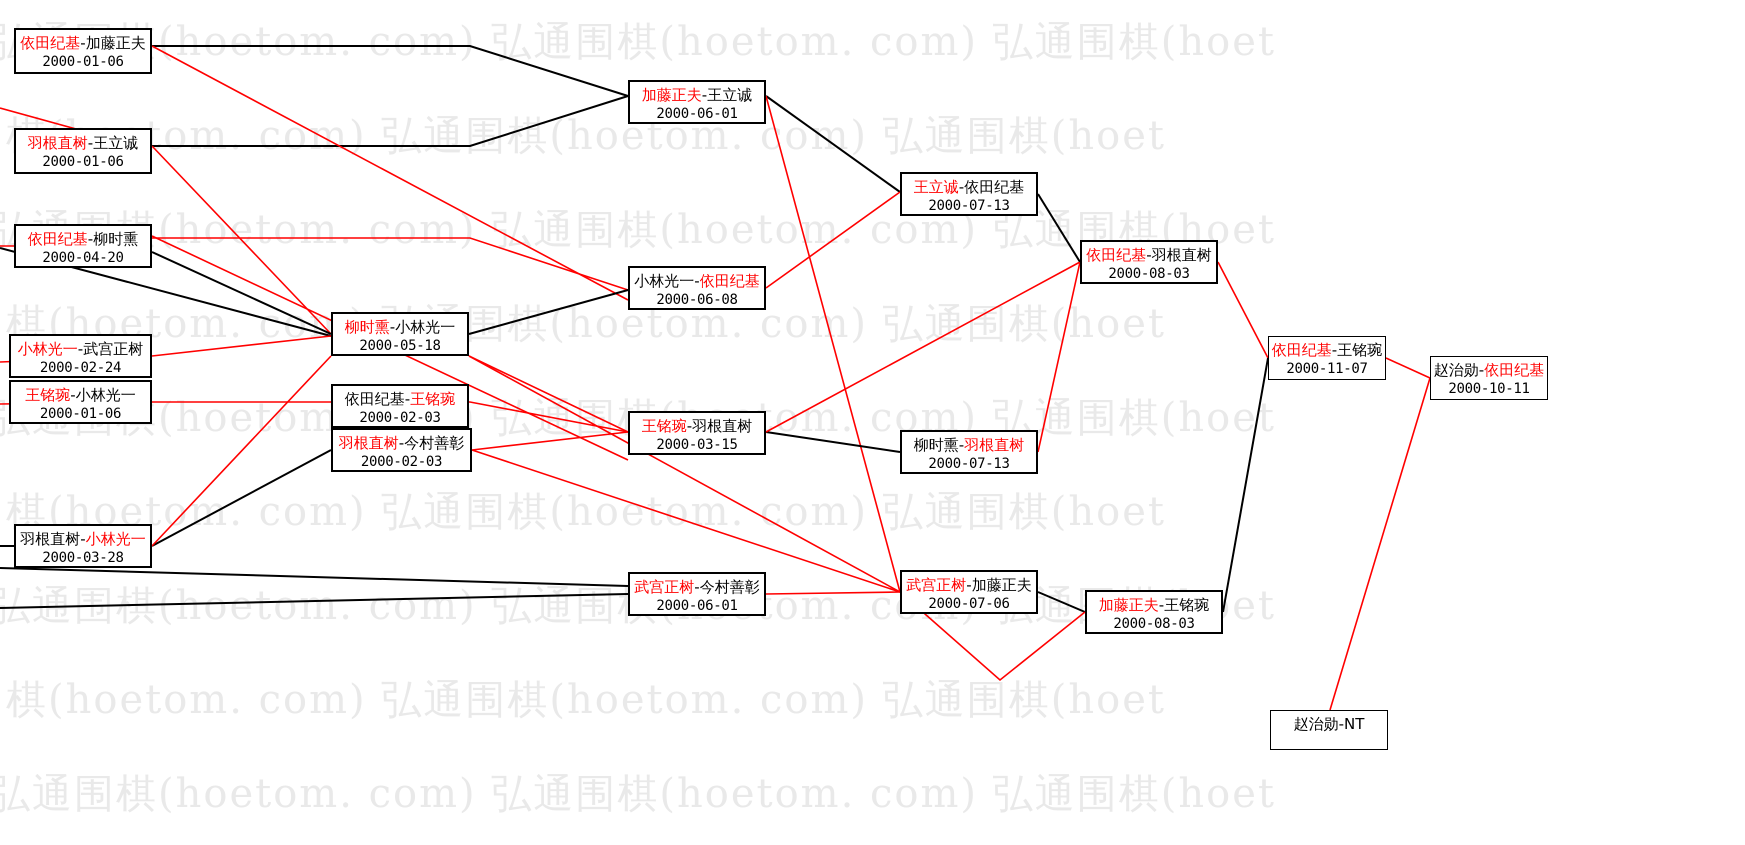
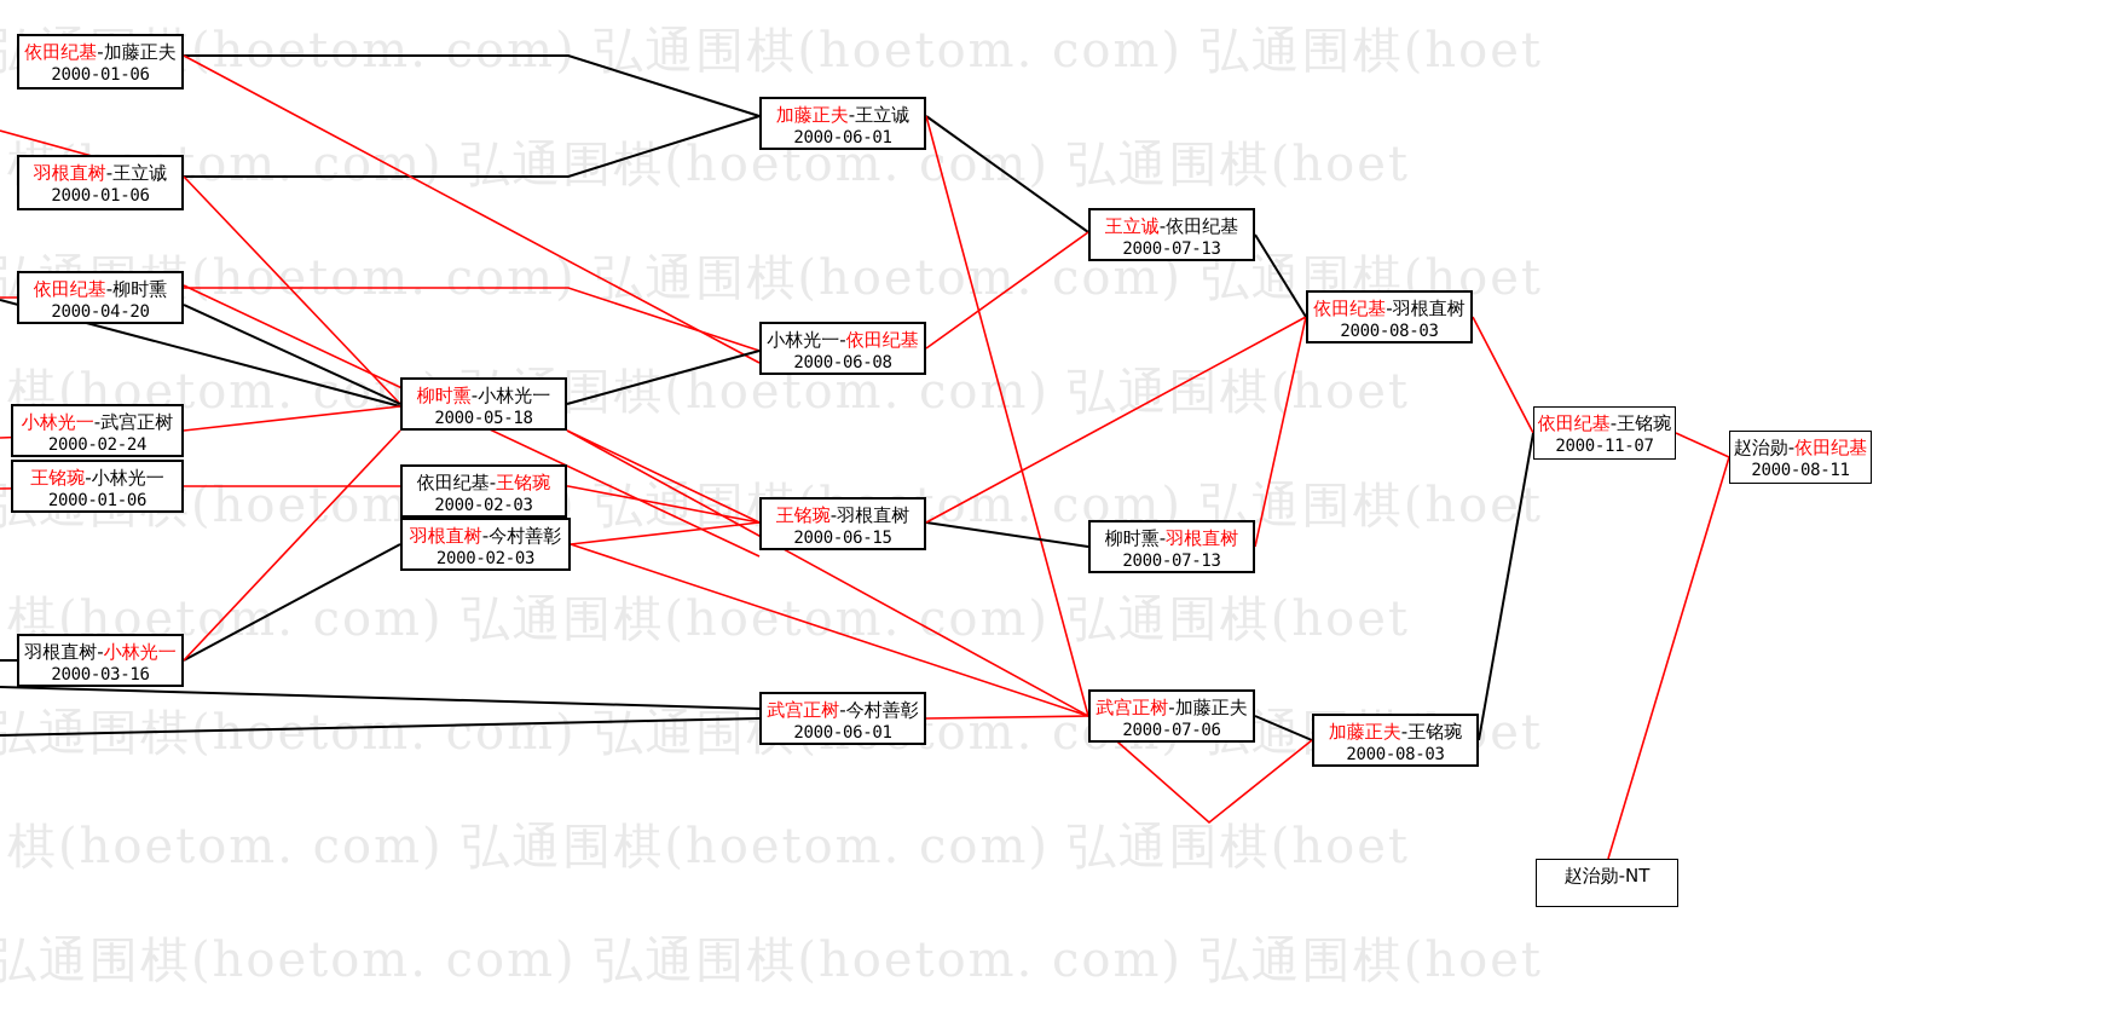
  弘(hoetom. com) 弘通围棋(hoetom. com) 弘通围棋(hoet
  tom. com) 弘通围棋(hoetom. com) 弘通围棋(hoet
  弘(hoetom. com) 弘通围棋(hoetom com) 弘通围棋(hoet
  棋(hoetom. com围棋(hoetom. com) 弘通围棋(hoet
  棋(hoetom. com) 弘通围棋(hoetom. com) 弘通围棋(hoet
  棋(hoetom. com) 弘通围棋(hoetom. com) 弘通围棋(hoet
  依田纪基-加藤正夫
  2000-01-06
  羽根直树-王立诚
  2000-01-06
  依田纪基-柳时熏
  2000-04-20
  小林光一-武宫正树
  2000-02-24
  王铭琬-小林光一
  2000-01-06
  羽根直树-小林光一
- 2000-03-28
+ 2000-03-16
  柳时熏-小林光一
  2000-05-18
  依田纪基-王铭琬
  2000-02-03
  羽根直树-今村善彰
  2000-02-03
  加藤正夫-王立诚
  2000-06-01
  小林光一-依田纪基
  2000-06-08
  王铭琬-羽根直树
- 2000-03-15
+ 2000-06-15
  武宫正树-今村善彰
  2000-06-01
  王立诚-依田纪基
  2000-07-13
  柳时熏-羽根直树
  2000-07-13
  武宫正树-加藤正夫
  2000-07-06
  依田纪基-羽根直树
  2000-08-03
  加藤正夫-王铭琬
  2000-08-03
  依田纪基-王铭琬
  2000-11-07
  赵治勋-依田纪基
- 2000-10-11
+ 2000-08-11
  赵治勋-NT
